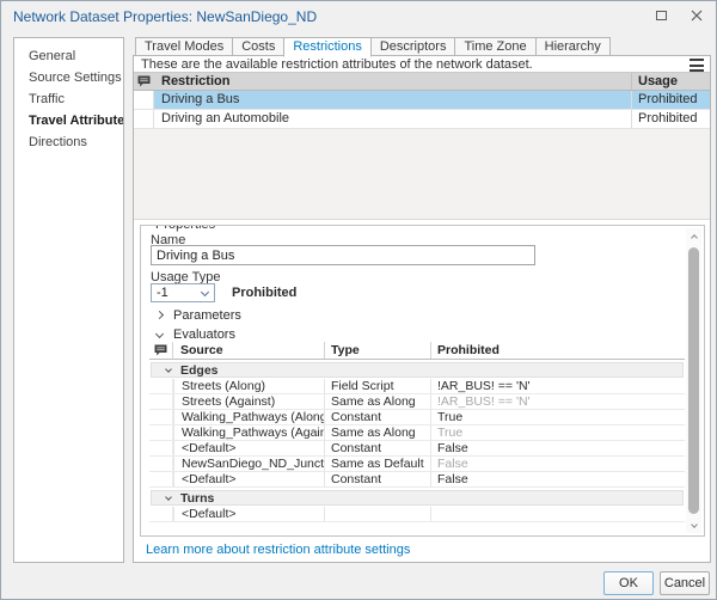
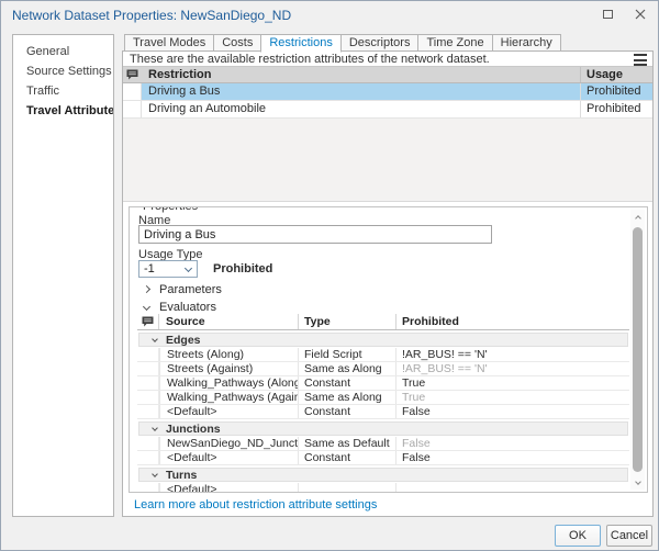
  Network Dataset Properties: NewSanDiego_ND
  General
  Source Settings
  Traffic
  Travel Attribute
- Directions
  Travel Modes
  Costs
  Restrictions
  Descriptors
  Time Zone
  Hierarchy
  These are the available restriction attributes of the network dataset.
  Restriction
  Usage
  Driving a Bus
  Prohibited
  Driving an Automobile
  Prohibited
  Name
  Driving a Bus
  Usage Type
  -1
  Prohibited
  Parameters
  Evaluators
  Source
  Type
  Prohibited
  Edges
  Streets (Along)
  Field Script
  !AR_BUS! == 'N'
  Streets (Against)
  Same as Along
  !AR_BUS! == 'N'
  Walking_Pathways (Along
  Constant
  True
  Walking_Pathways (Again
  Same as Along
  True
  <Default>
  Constant
  False
+ Junctions
  NewSanDiego_ND_Junct
  Same as Default
  False
  <Default>
  Constant
  False
  Turns
  <Default>
  Learn more about restriction attribute settings
  OK
  Cancel
